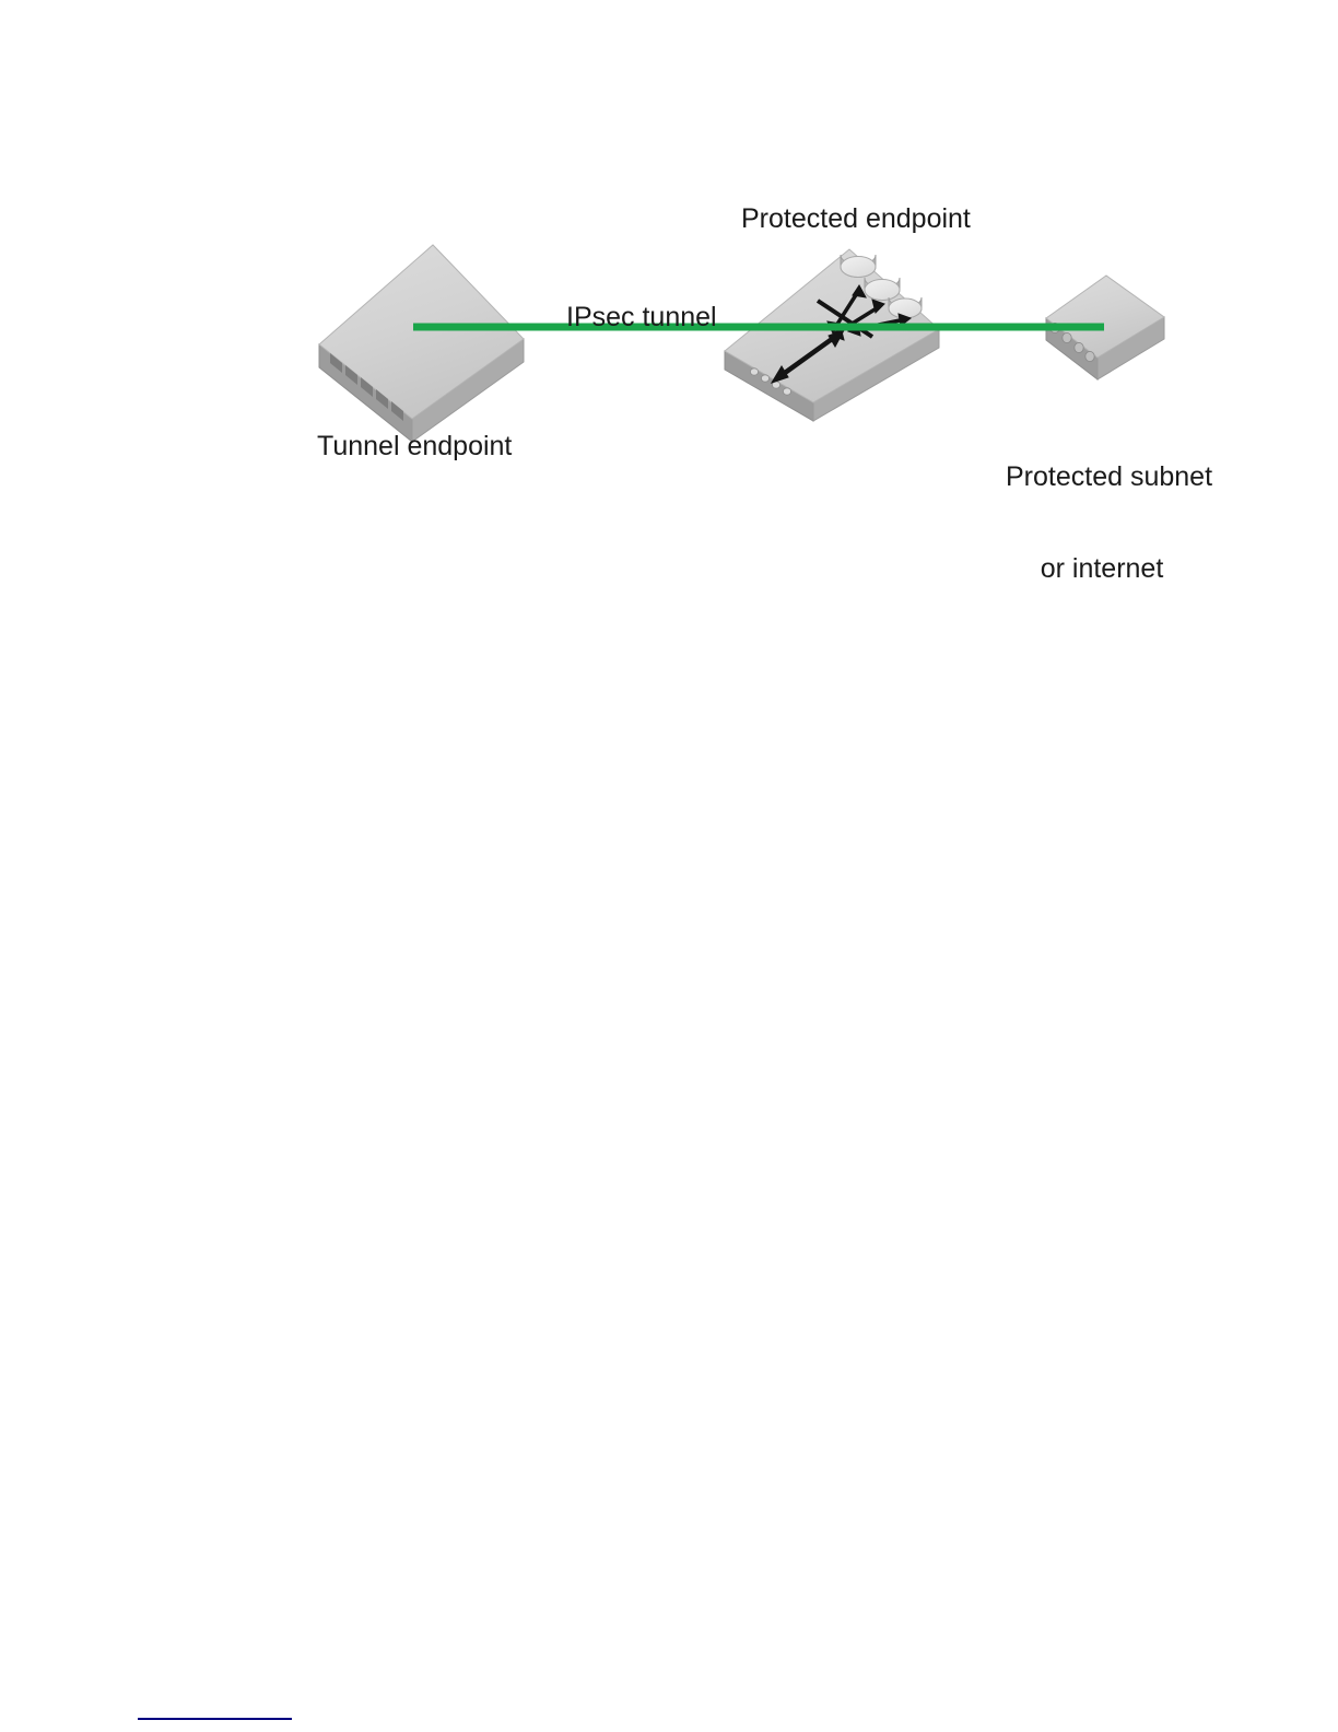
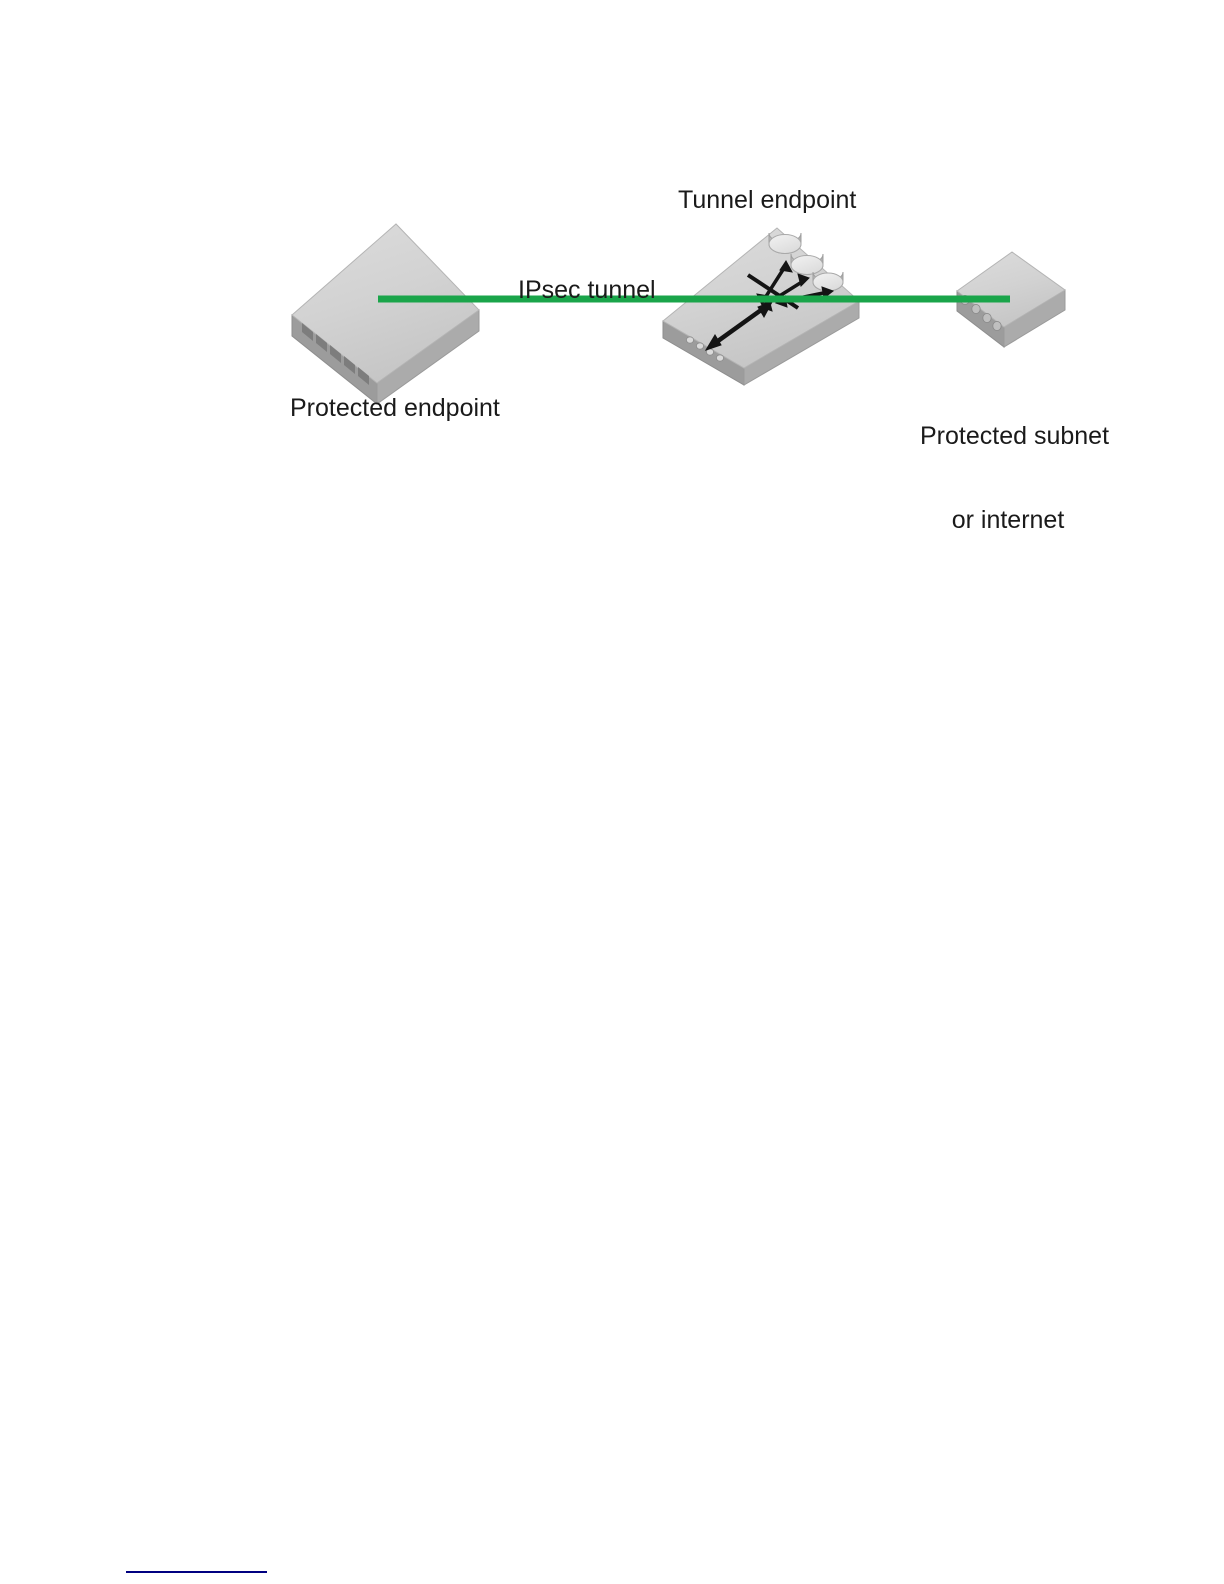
- Protected endpoint
+ Tunnel endpoint
  IPsec tunnel
- Tunnel endpoint
+ Protected endpoint
  Protected subnet
  or internet
